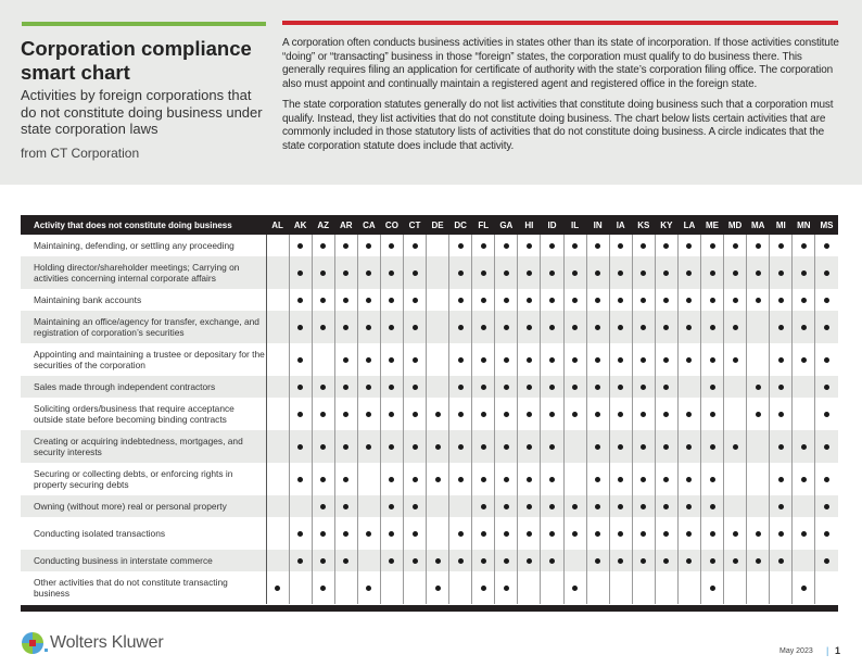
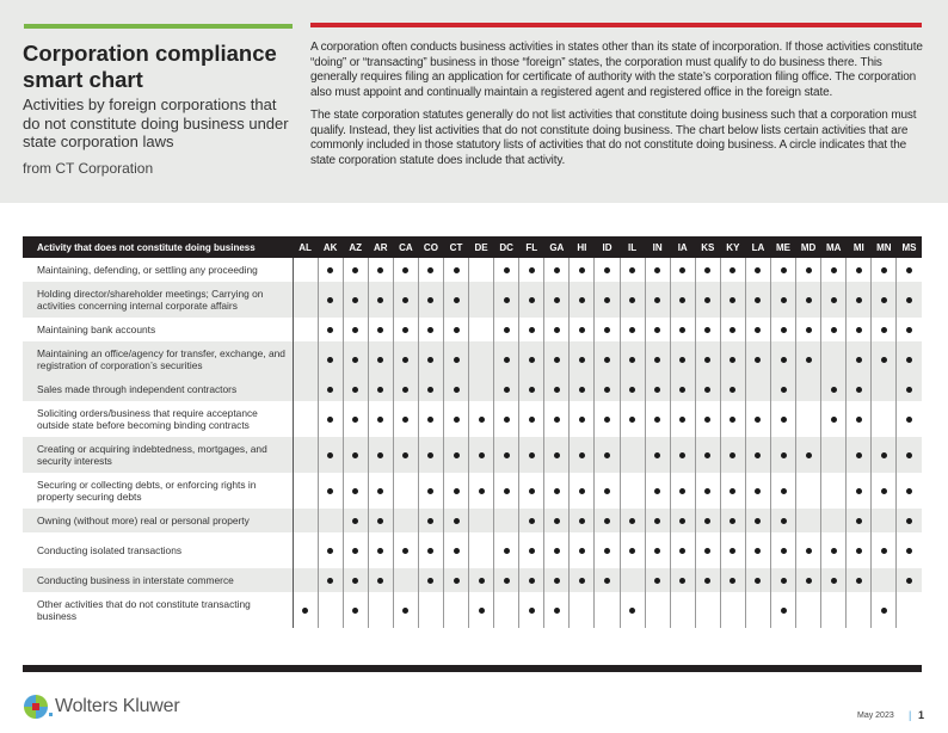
  Corporation compliance smart chart
  Activities by foreign corporations that do not constitute doing business under state corporation laws
  from CT Corporation
  A corporation often conducts business activities in states other than its state of incorporation. If those activities constitute “doing” or “transacting” business in those “foreign” states, the corporation must qualify to do business there. This generally requires filing an application for certificate of authority with the state’s corporation filing office. The corporation also must appoint and continually maintain a registered agent and registered office in the foreign state.
  The state corporation statutes generally do not list activities that constitute doing business such that a corporation must qualify. Instead, they list activities that do not constitute doing business. The chart below lists certain activities that are commonly included in those statutory lists of activities that do not constitute doing business. A circle indicates that the state corporation statute does include that activity.
  Activity that does not constitute doing business	AL	AK	AZ	AR	CA	CO	CT	DE	DC	FL	GA	HI	ID	IL	IN	IA	KS	KY	LA	ME	MD	MA	MI	MN	MS
  Maintaining, defending, or settling any proceeding
  Holding director/shareholder meetings; Carrying on activities concerning internal corporate affairs
  Maintaining bank accounts
  Maintaining an office/agency for transfer, exchange, and registration of corporation’s securities
- Appointing and maintaining a trustee or depositary for the securities of the corporation
  Sales made through independent contractors
  Soliciting orders/business that require acceptance outside state before becoming binding contracts
  Creating or acquiring indebtedness, mortgages, and security interests
  Securing or collecting debts, or enforcing rights in property securing debts
  Owning (without more) real or personal property
  Conducting isolated transactions
  Conducting business in interstate commerce
  Other activities that do not constitute transacting business
  Wolters Kluwer
  |
  1
